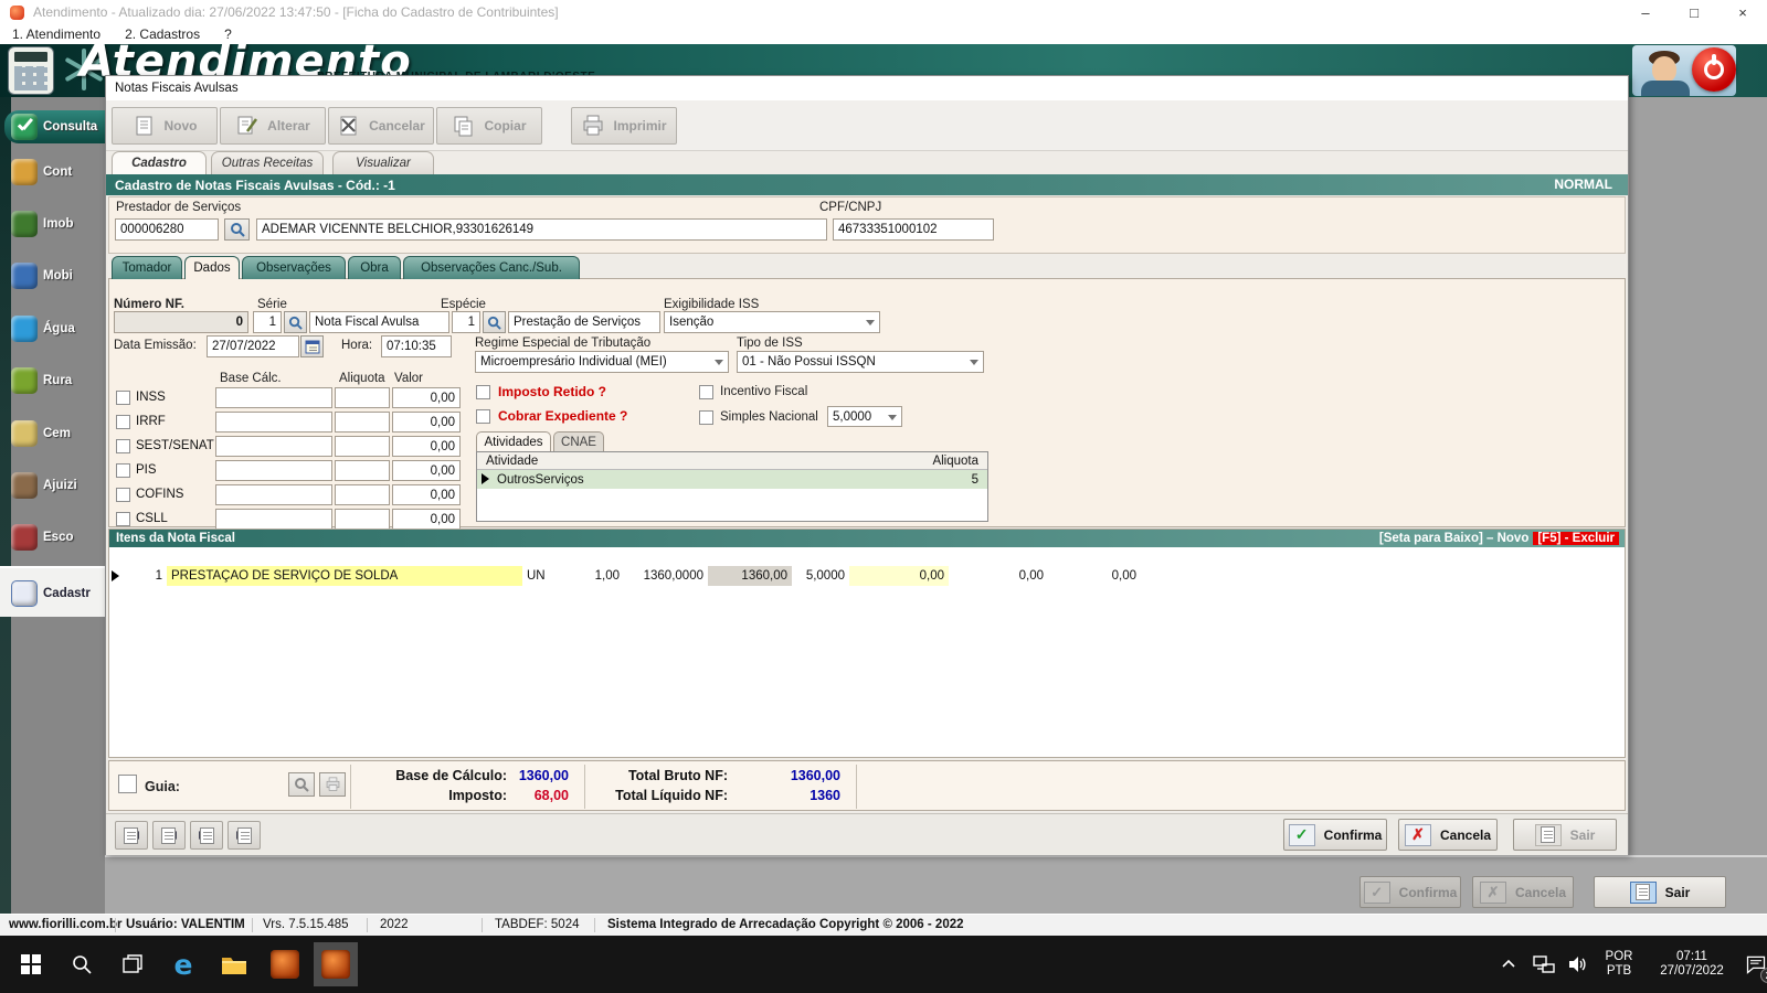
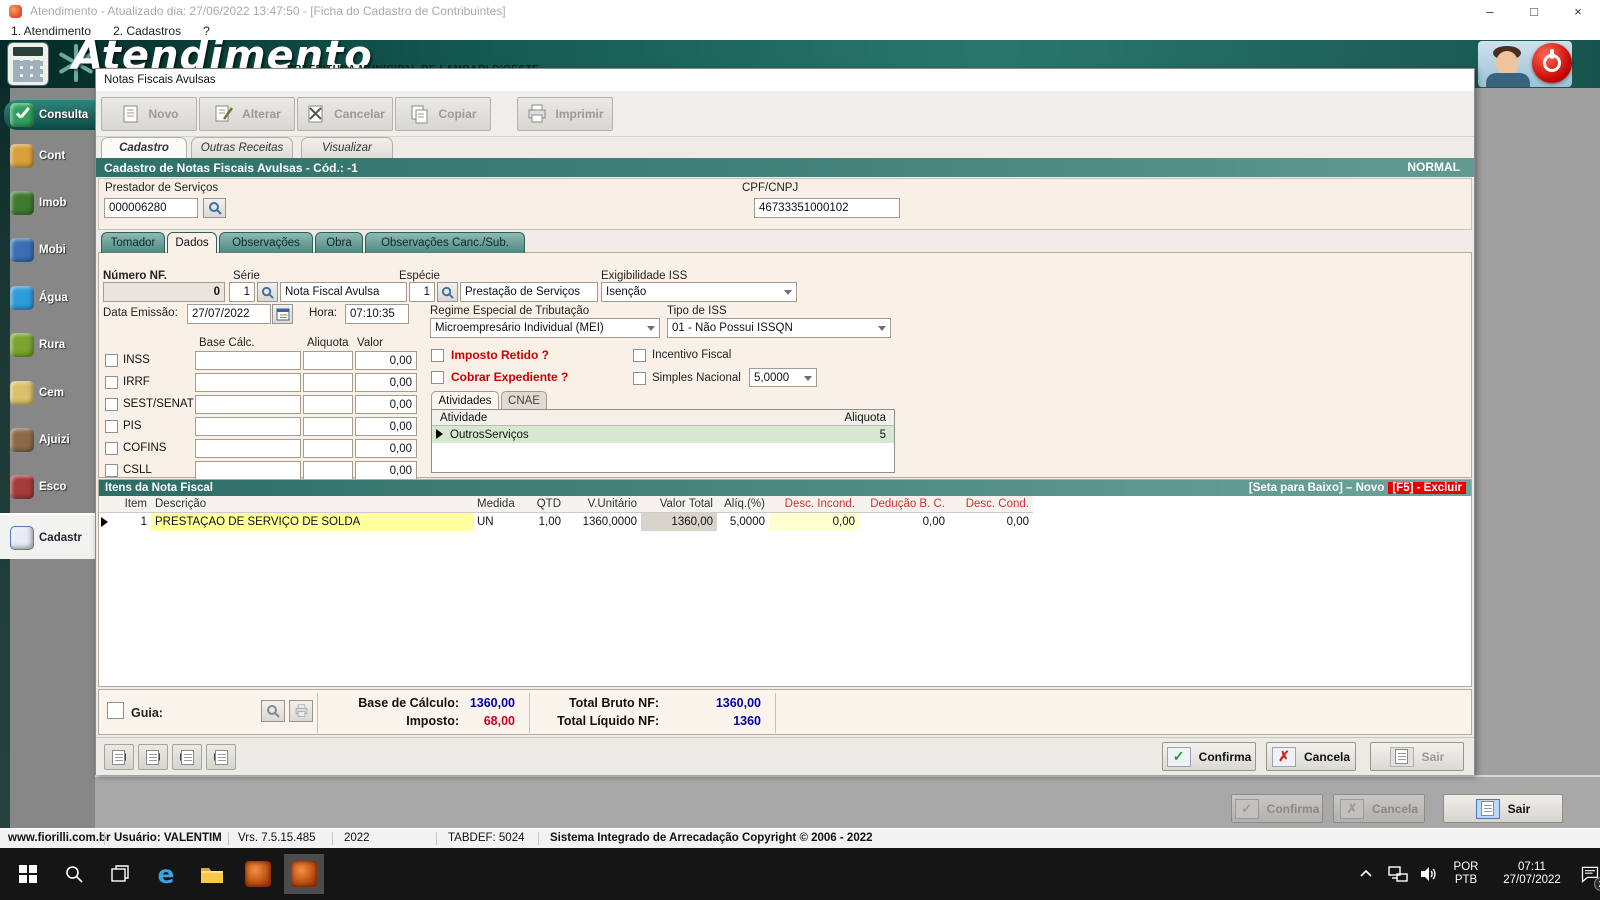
  Atendimento - Atualizado dia: 27/06/2022 13:47:50 - [Ficha do Cadastro de Contribuintes]
  –
  □
  ×
  1. Atendimento
  2. Cadastros
  ?
  Atendimento
  Consulta
  Cont
  Imob
  Mobi
  Água
  Rura
  Cem
  Ajuizi
  Esco
  Cadastr
  ✓
  Confirma
  ✗
  Cancela
  Sair
  Notas Fiscais Avulsas
  Novo
  Alterar
  Cancelar
  Copiar
  Imprimir
  Cadastro
  Outras Receitas
  Visualizar
  Cadastro de Notas Fiscais Avulsas - Cód.: -1
  NORMAL
  Prestador de Serviços
  CPF/CNPJ
  000006280
- ADEMAR VICENNTE BELCHIOR,93301626149
  46733351000102
  Tomador
  Dados
  Observações
  Obra
  Observações Canc./Sub.
  Número NF.
  Série
  Espécie
  Exigibilidade ISS
  0
  1
  Nota Fiscal Avulsa
  1
  Prestação de Serviços
  Isenção
  Data Emissão:
  27/07/2022
  Hora:
  07:10:35
  Regime Especial de Tributação
  Tipo de ISS
  Microempresário Individual (MEI)
  01 - Não Possui ISSQN
  Base Cálc.
  Aliquota
  Valor
  INSS
  0,00
  IRRF
  0,00
  SEST/SENAT
  0,00
  PIS
  0,00
  COFINS
  0,00
  CSLL
  0,00
  Imposto Retido ?
  Incentivo Fiscal
  Cobrar Expediente ?
  Simples Nacional
  5,0000
  Atividades
  CNAE
  Atividade
  Aliquota
  OutrosServiços
  5
  Itens da Nota Fiscal
  [Seta para Baixo] – Novo [F5] - Excluir
+ Item
+ Descrição
+ Medida
+ QTD
+ V.Unitário
+ Valor Total
+ Alíq.(%)
+ Desc. Incond.
+ Dedução B. C.
+ Desc. Cond.
  1
  PRESTAÇAO DE SERVIÇO DE SOLDA
  UN
  1,00
  1360,0000
  1360,00
  5,0000
  0,00
  0,00
  0,00
  Guia:
  Base de Cálculo:
  1360,00
  Imposto:
  68,00
  Total Bruto NF:
  1360,00
  Total Líquido NF:
  1360
  ✓
  Confirma
  ✗
  Cancela
  Sair
  www.fiorilli.com.br
  Usuário: VALENTIM
  Vrs. 7.5.15.485
  2022
  TABDEF: 5024
  Sistema Integrado de Arrecadação Copyright © 2006 - 2022
  e
  POR
  PTB
  07:11
  27/07/2022
